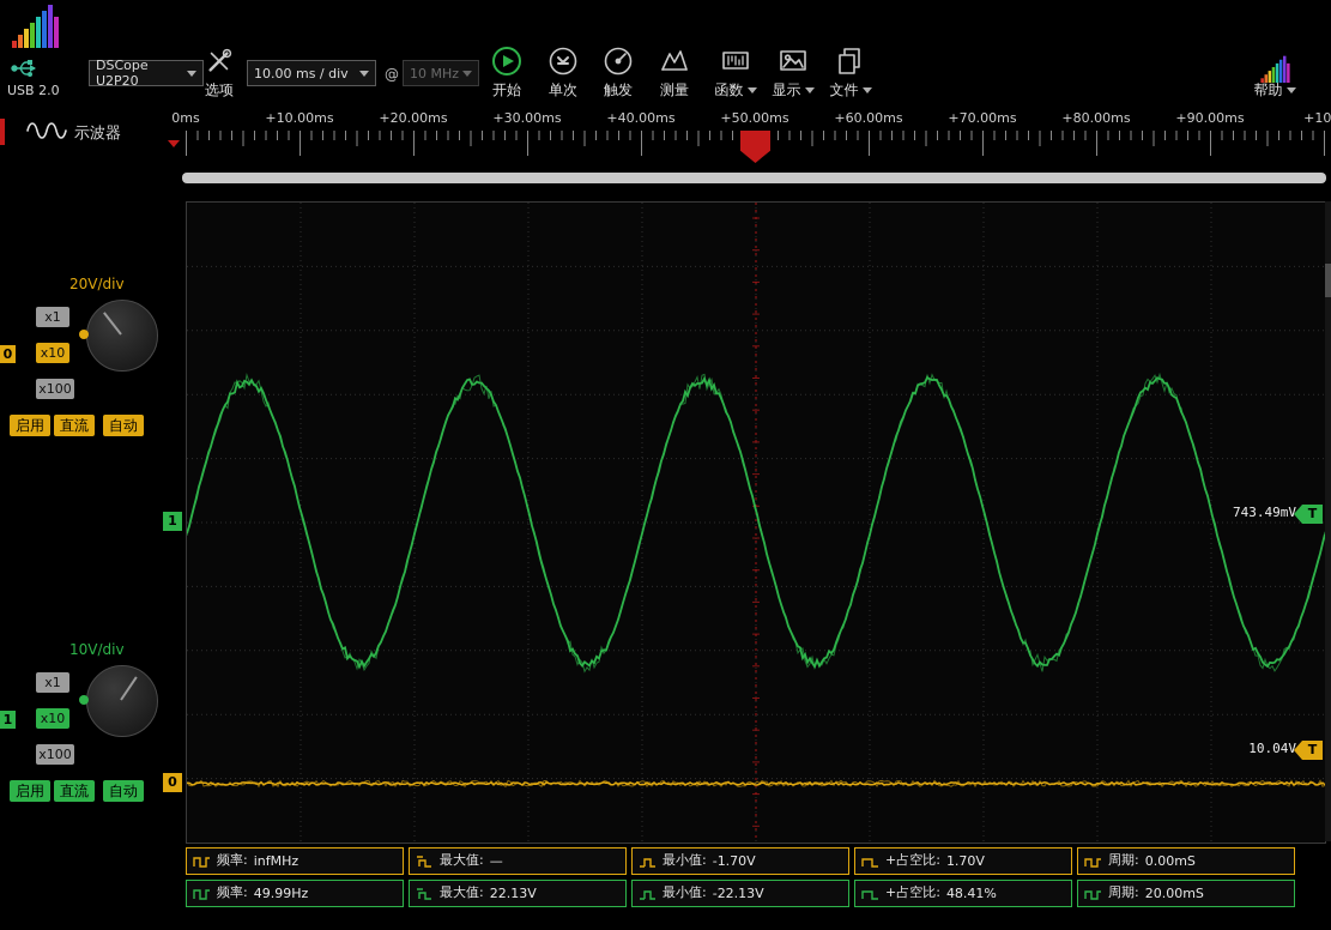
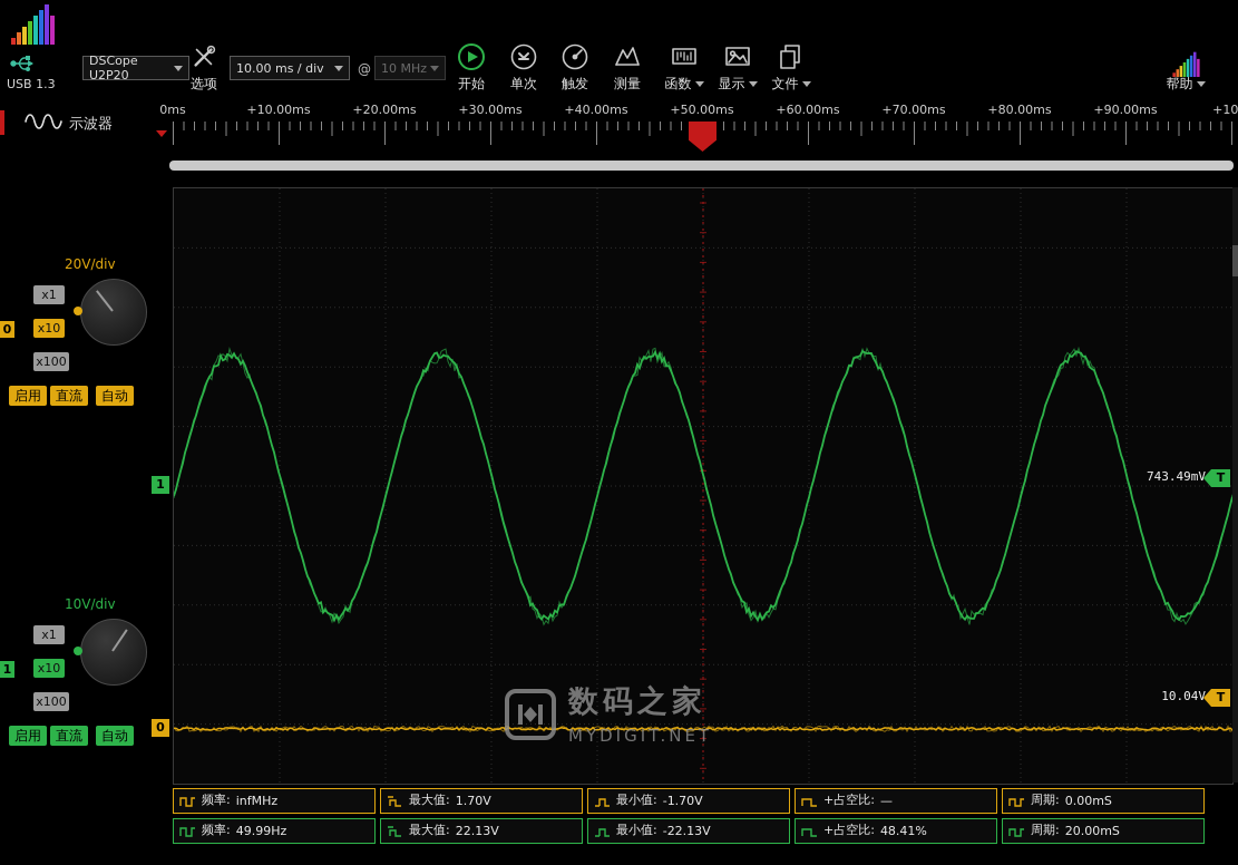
- USB 2.0
+ USB 1.3
  DSCope U2P20
  选项
  10.00 ms / div
  @
  10 MHz
  开始
  单次
  触发
  测量
  函数
  显示
  文件
  帮助
  示波器
  0ms
  +10.00ms
  +20.00ms
  +30.00ms
  +40.00ms
  +50.00ms
  +60.00ms
  +70.00ms
  +80.00ms
  +90.00ms
  1
  0
  743.49mV
  10.04V
  T
  T
+ 数码之家
+ MYDIGIT.NET
  20V/div
  x1
  x10
  x100
  0
  启用
  直流
  自动
  10V/div
  x1
  x10
  x100
  1
  启用
  直流
  自动
  频率:
  infMHz
  最大值:
- —
+ 1.70V
  最小值:
  -1.70V
  +占空比:
- 1.70V
+ —
  周期:
  0.00mS
  频率:
  49.99Hz
  最大值:
  22.13V
  最小值:
  -22.13V
  +占空比:
  48.41%
  周期:
  20.00mS
